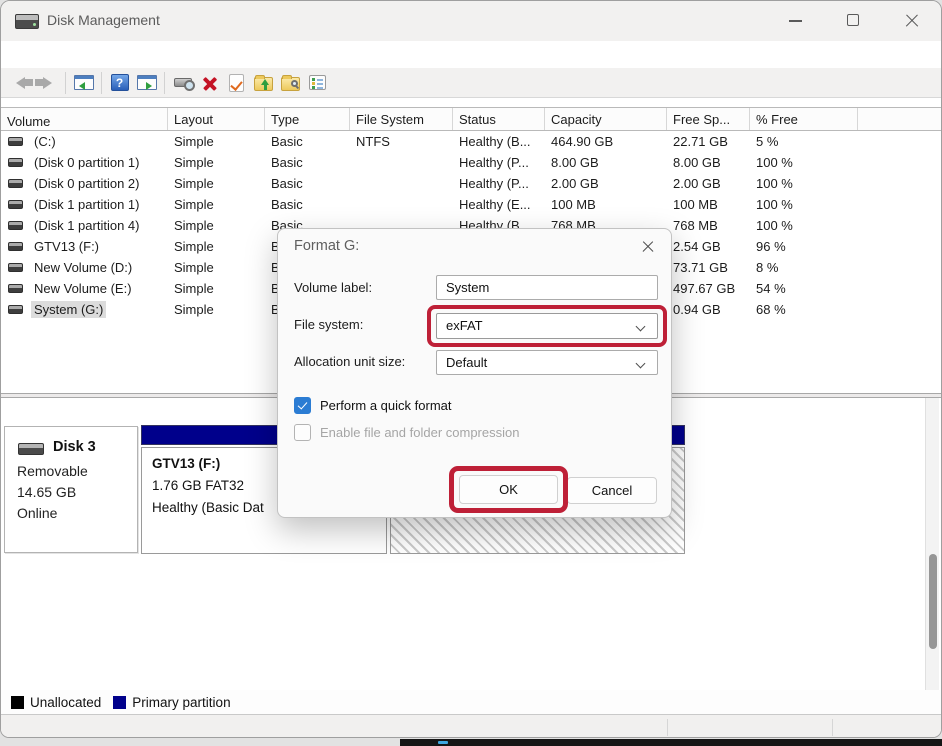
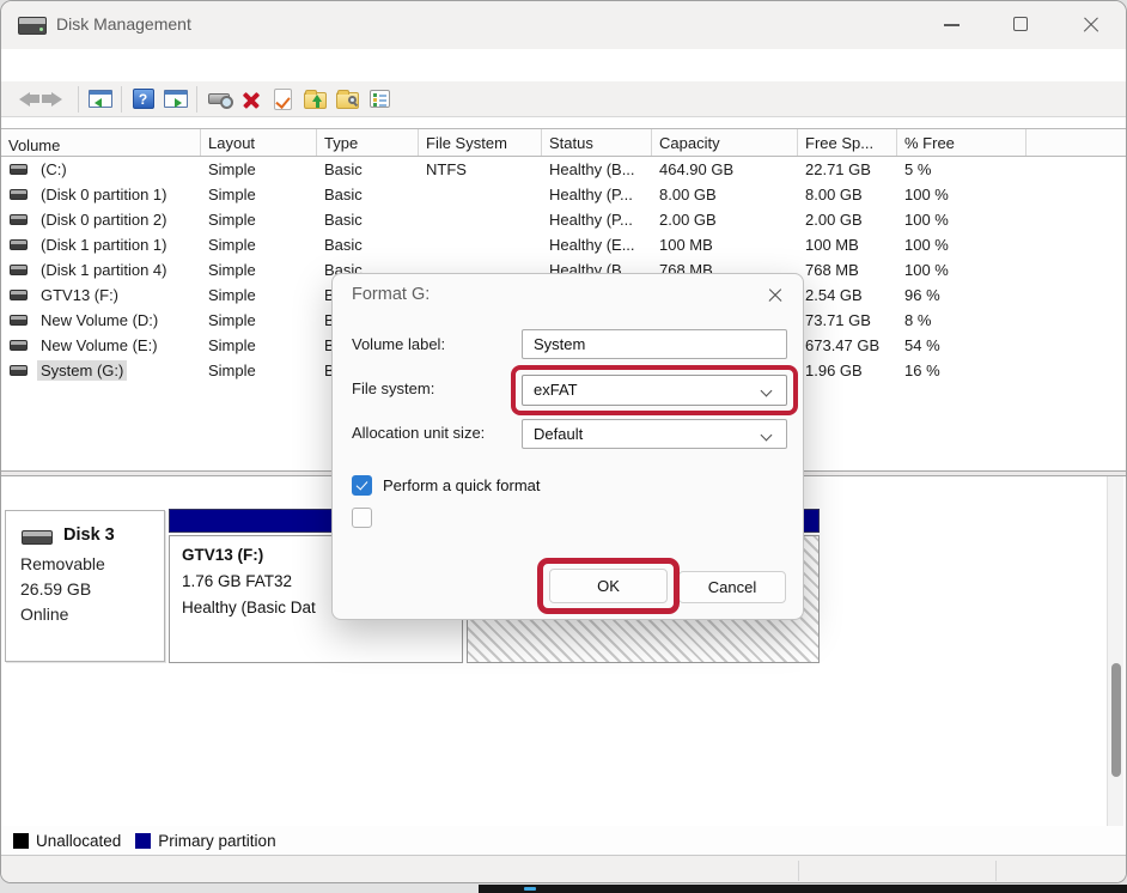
  Disk Management
  ?
  Volume
  Layout
  Type
  File System
  Status
  Capacity
  Free Sp...
  % Free
  (C:)
  Simple
  Basic
  NTFS
  Healthy (B...
  464.90 GB
  22.71 GB
  5 %
  (Disk 0 partition 1)
  Simple
  Basic
  Healthy (P...
  8.00 GB
  8.00 GB
  100 %
  (Disk 0 partition 2)
  Simple
  Basic
  Healthy (P...
  2.00 GB
  2.00 GB
  100 %
  (Disk 1 partition 1)
  Simple
  Basic
  Healthy (E...
  100 MB
  100 MB
  100 %
  (Disk 1 partition 4)
  Simple
  Basic
  Healthy (B...
  768 MB
  768 MB
  100 %
  GTV13 (F:)
  Simple
  2.54 GB
  96 %
  New Volume (D:)
  Simple
  73.71 GB
  8 %
  New Volume (E:)
  Simple
- 497.67 GB
+ 673.47 GB
  54 %
  System (G:)
  Simple
- 0.94 GB
+ 1.96 GB
- 68 %
+ 16 %
  Disk 3
  Removable
- 14.65 GB
+ 26.59 GB
  Online
  GTV13 (F:)
  1.76 GB FAT32
  Healthy (Basic Dat
  Unallocated
  Primary partition
  Format G:
  Volume label:
  System
  File system:
  exFAT
  Allocation unit size:
  Default
  Perform a quick format
- Enable file and folder compression
  OK
  Cancel
